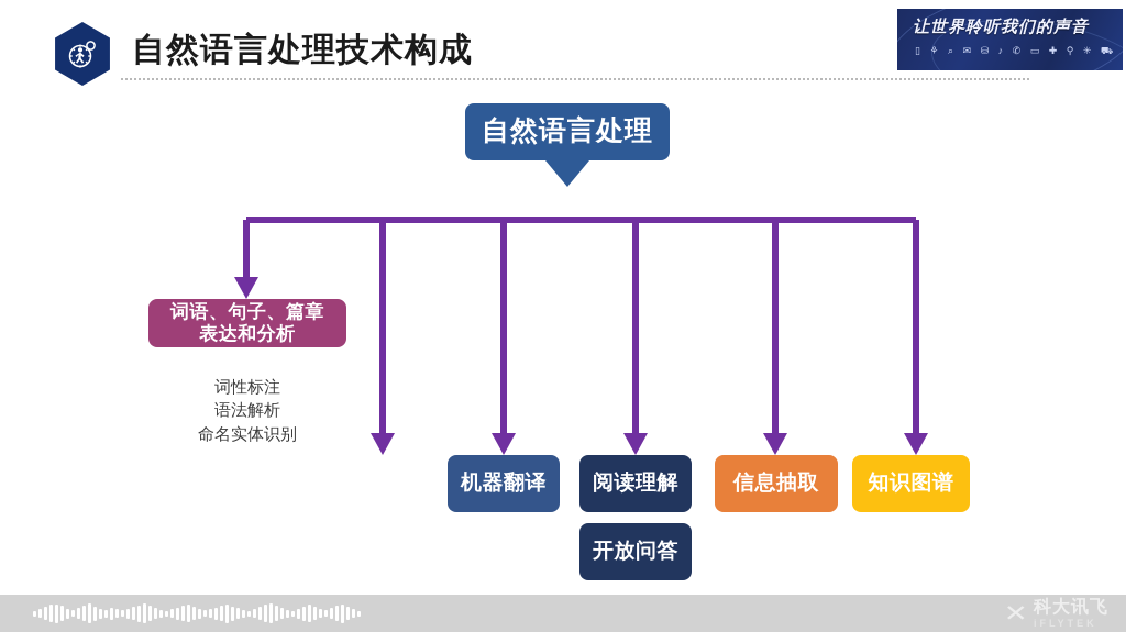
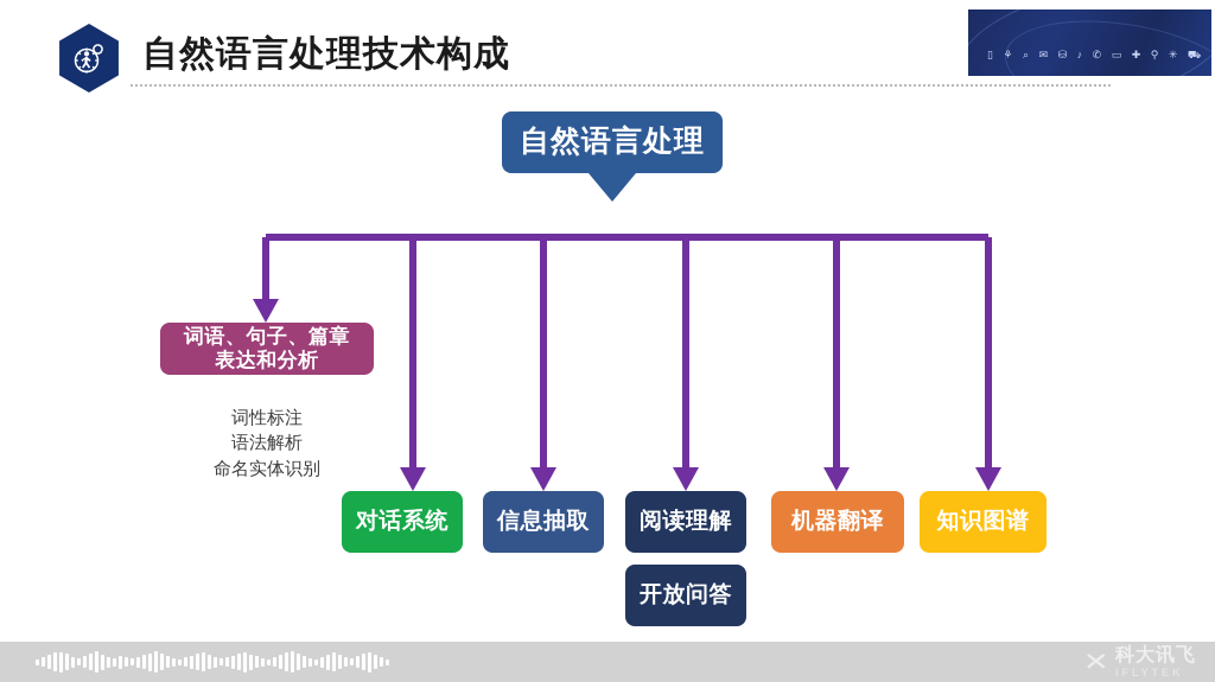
  自然语言处理技术构成
- 让世界聆听我们的声音
  ▯ ⚘ ⌕ ✉ ⛁ ♪ ✆ ▭ ✚ ⚲ ✳ ⛟
  自然语言处理
  词语、句子、篇章
  表达和分析
  词性标注
  语法解析
  命名实体识别
+ 对话系统
- 机器翻译
+ 信息抽取
  阅读理解
  开放问答
- 信息抽取
+ 机器翻译
  知识图谱
  ✕
  科大讯飞
